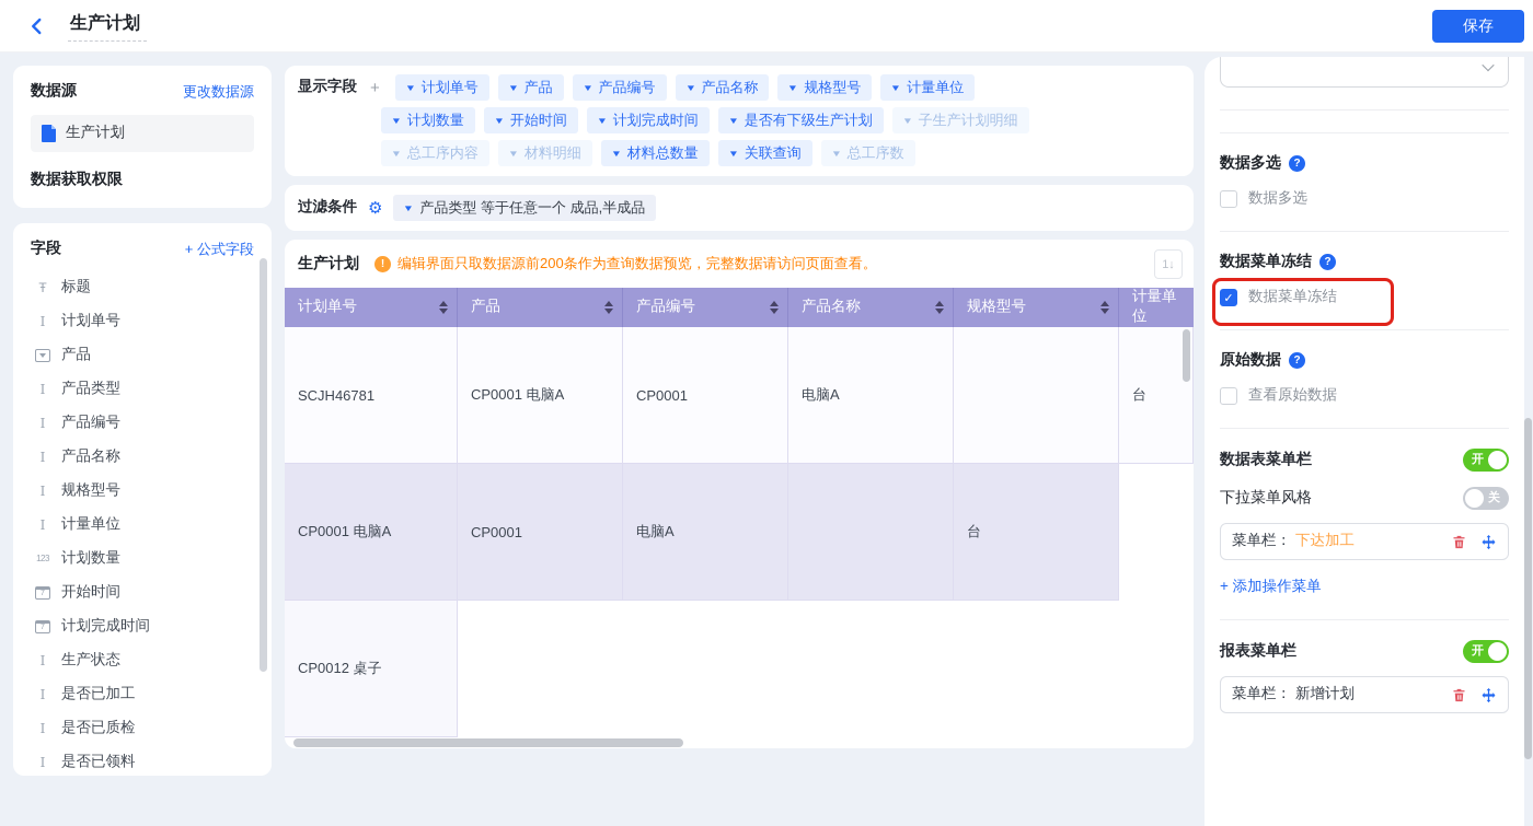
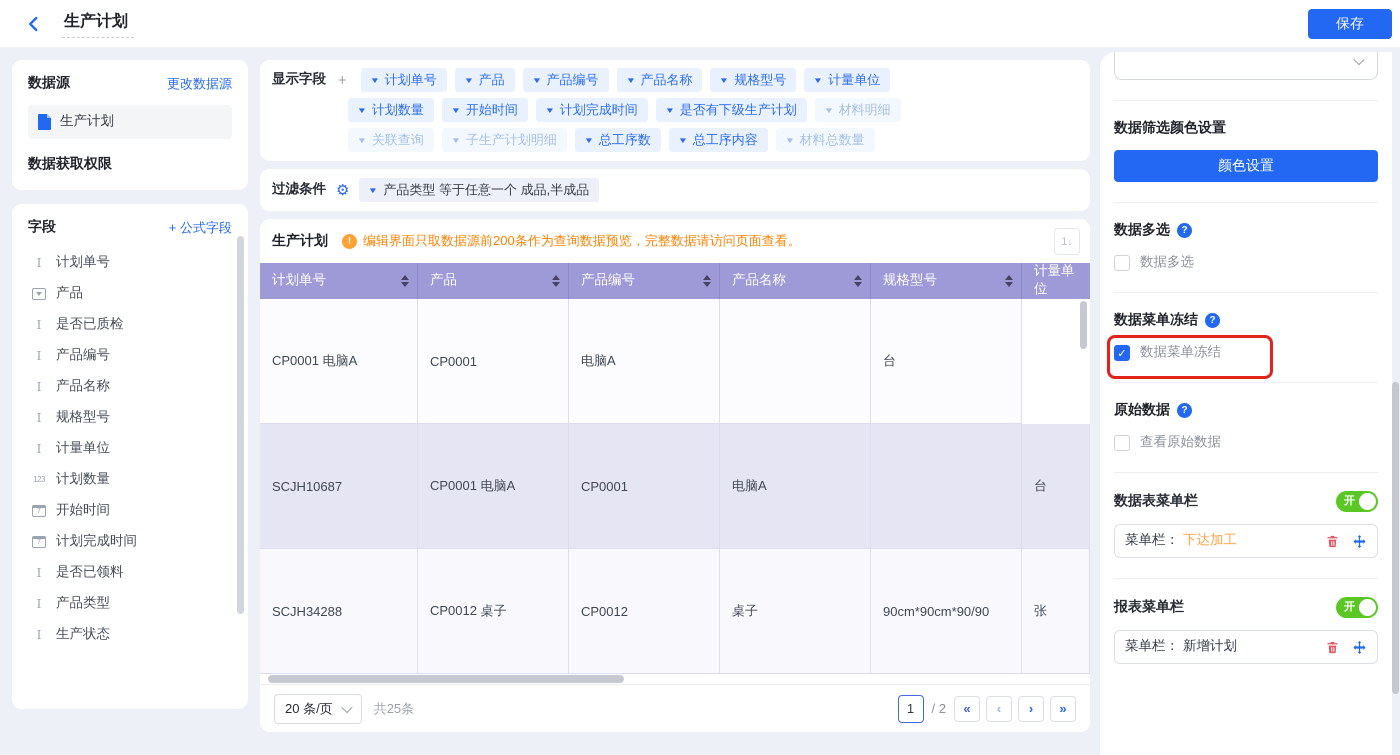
  生产计划
  保存
  数据源
  更改数据源
  生产计划
  数据获取权限
  字段
  + 公式字段
- 标题
  计划单号
  产品
- 产品类型
+ 是否已质检
  产品编号
  产品名称
  规格型号
  计量单位
  计划数量
  开始时间
  计划完成时间
- 生产状态
+ 是否已领料
- 是否已加工
- 是否已质检
+ 产品类型
- 是否已领料
+ 生产状态
  显示字段
  +
  ▼
  计划单号
  ▼
  产品
  ▼
  产品编号
  ▼
  产品名称
  ▼
  规格型号
  ▼
  计量单位
  ▼
  计划数量
  ▼
  开始时间
  ▼
  计划完成时间
  ▼
  是否有下级生产计划
  ▼
- 子生产计划明细
+ 材料明细
  ▼
- 总工序内容
+ 关联查询
  ▼
- 材料明细
+ 子生产计划明细
  ▼
- 材料总数量
+ 总工序数
  ▼
- 关联查询
+ 总工序内容
  ▼
- 总工序数
+ 材料总数量
  过滤条件
  ⚙
  ▼
  产品类型 等于任意一个 成品,半成品
  生产计划
  !
  编辑界面只取数据源前200条作为查询数据预览，完整数据请访问页面查看。
  1↓
  计划单号
  产品
  产品编号
  产品名称
  规格型号
  计量单位
- SCJH46781
  CP0001 电脑A
  CP0001
  电脑A
  台
+ SCJH10687
  CP0001 电脑A
  CP0001
  电脑A
  台
+ SCJH34288
  CP0012 桌子
+ CP0012
+ 桌子
+ 90cm*90cm*90/90
+ 张
+ 20 条/页
+ 共25条
+ 1
+ / 2
+ «
+ ‹
+ ›
+ »
+ 数据筛选颜色设置
+ 颜色设置
  数据多选
  ?
  数据多选
  数据菜单冻结
  ?
  ✓
  数据菜单冻结
  原始数据
  ?
  查看原始数据
  数据表菜单栏
  开
- 下拉菜单风格
- 关
  菜单栏：
  下达加工
- + 添加操作菜单
  报表菜单栏
  开
  菜单栏：
  新增计划
